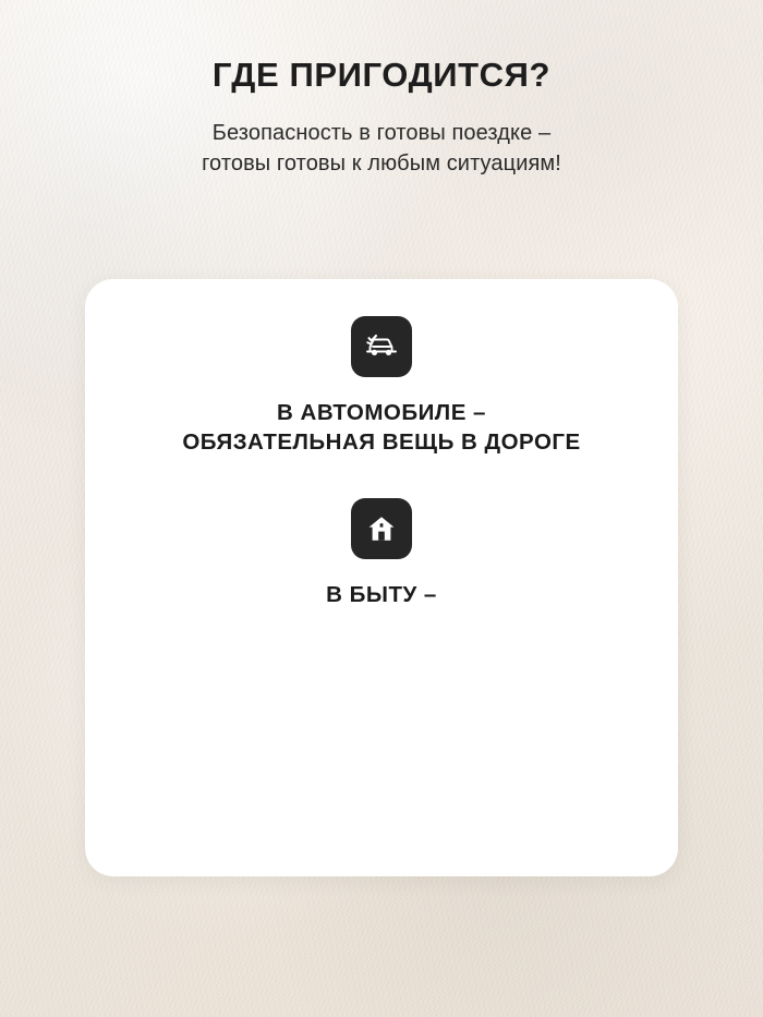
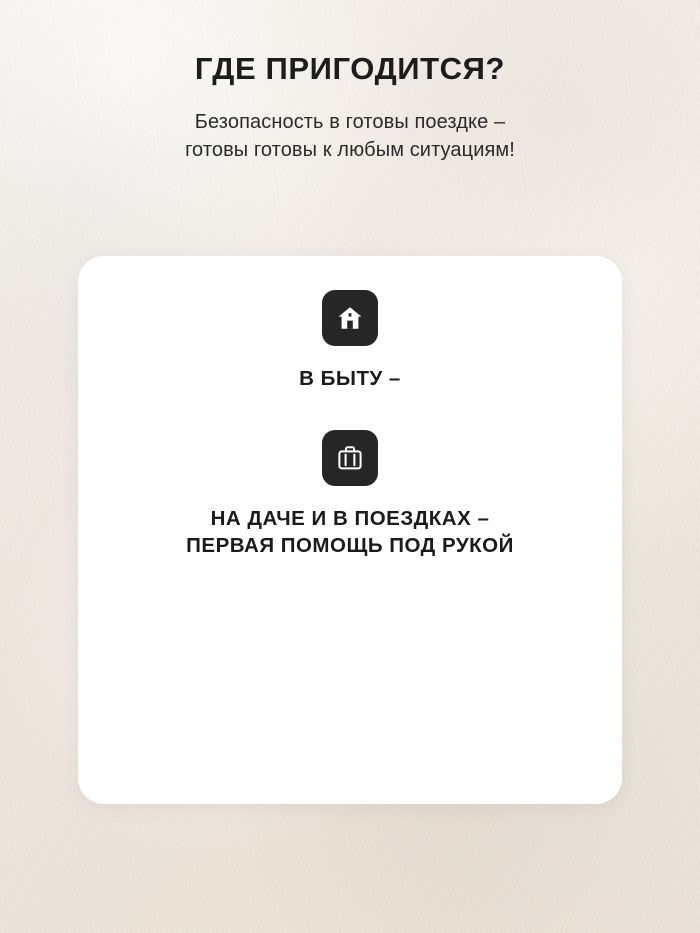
  ГДЕ ПРИГОДИТСЯ?
  Безопасность в готовы поездке –
  готовы готовы к любым ситуациям!
- В АВТОМОБИЛЕ –
- ОБЯЗАТЕЛЬНАЯ ВЕЩЬ В ДОРОГЕ
  В БЫТУ –
+ НА ДАЧЕ И В ПОЕЗДКАХ –
+ ПЕРВАЯ ПОМОЩЬ ПОД РУКОЙ
